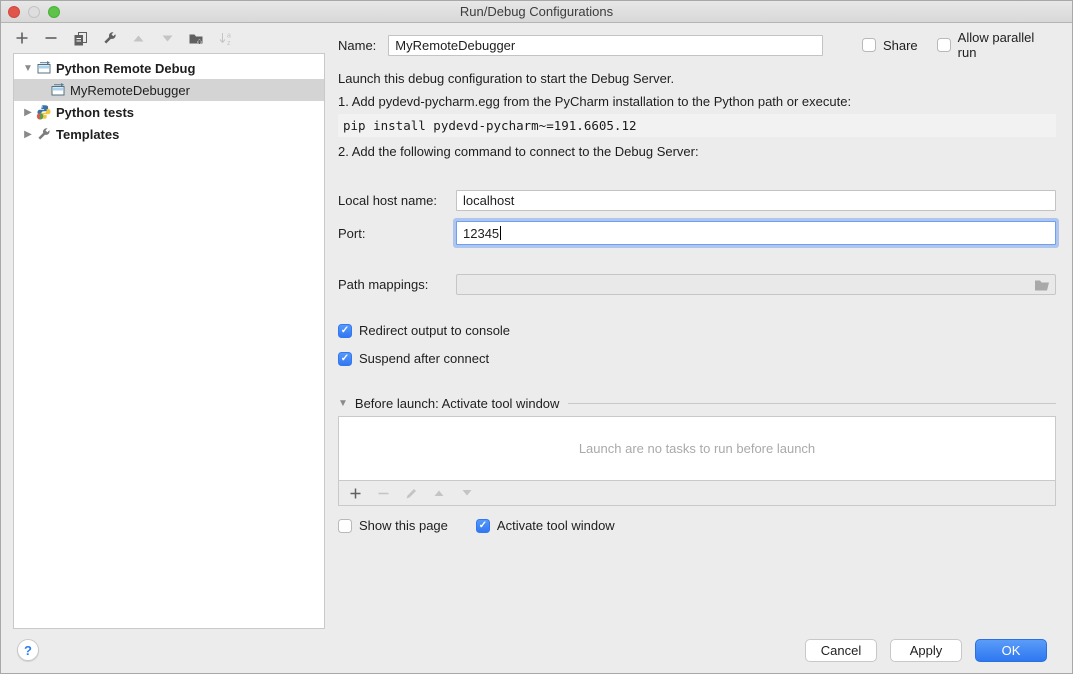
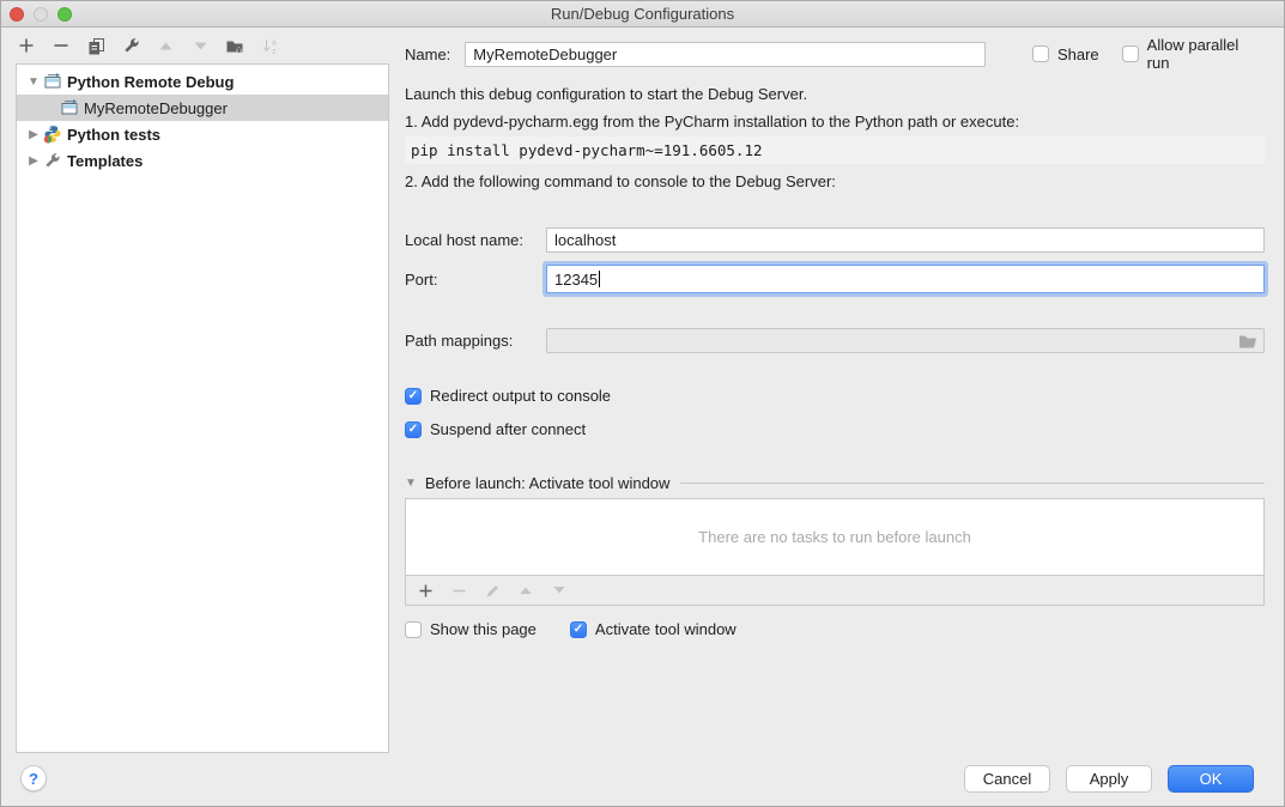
  Run/Debug Configurations
  ▼
  Python Remote Debug
  MyRemoteDebugger
  ▶
  Python tests
  ▶
  Templates
  Name:
  MyRemoteDebugger
  Share
  Allow parallel run
  Launch this debug configuration to start the Debug Server.
  1. Add pydevd-pycharm.egg from the PyCharm installation to the Python path or execute:
  pip install pydevd-pycharm~=191.6605.12
- 2. Add the following command to connect to the Debug Server:
+ 2. Add the following command to console to the Debug Server:
  Local host name:
  localhost
  Port:
  12345
  Path mappings:
  Redirect output to console
  Suspend after connect
  ▼
  Before launch: Activate tool window
- Launch are no tasks to run before launch
+ There are no tasks to run before launch
  Show this page
  Activate tool window
  ?
  Cancel
  Apply
  OK
